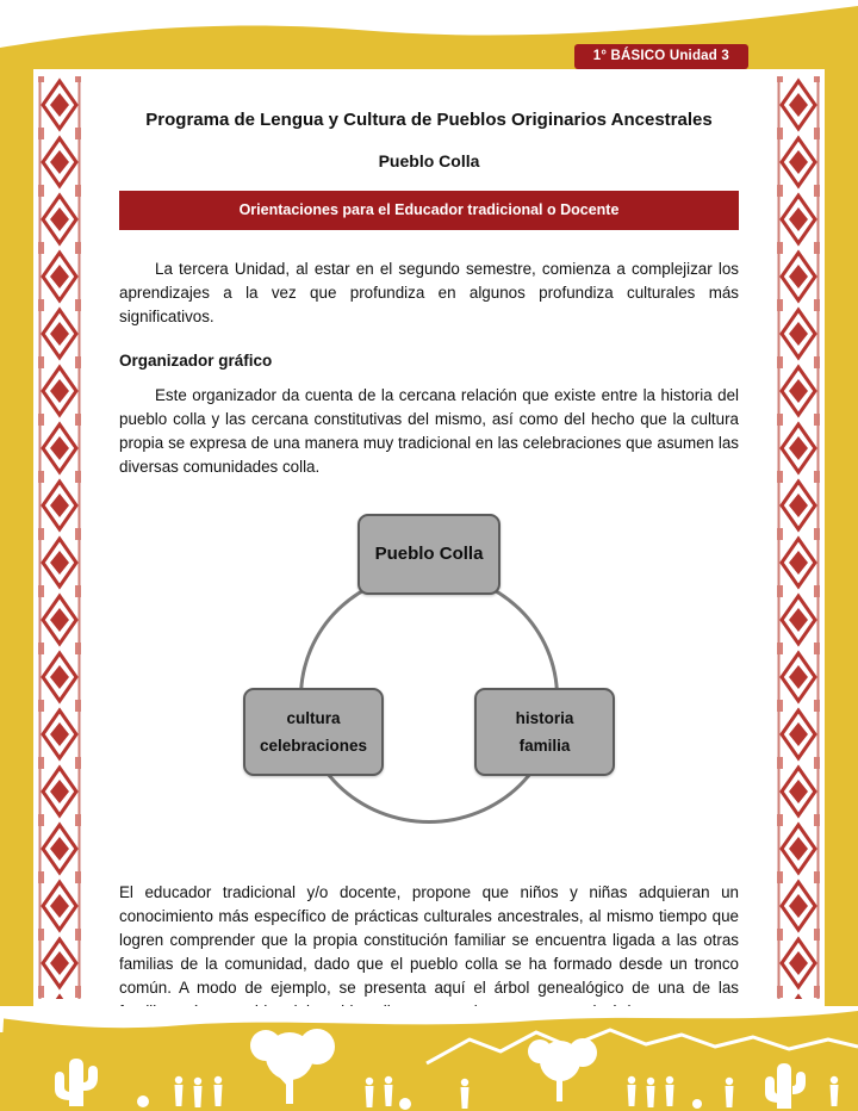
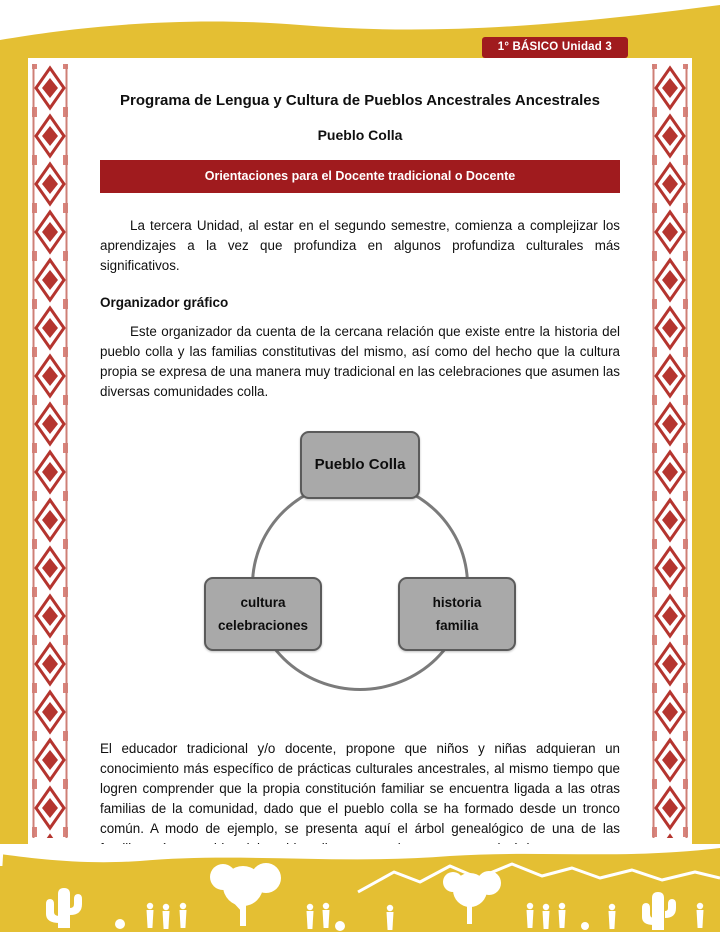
  1° BÁSICO Unidad 3
- Programa de Lengua y Cultura de Pueblos Originarios Ancestrales
+ Programa de Lengua y Cultura de Pueblos Ancestrales Ancestrales
  Pueblo Colla
- Orientaciones para el Educador tradicional o Docente
+ Orientaciones para el Docente tradicional o Docente
  La tercera Unidad, al estar en el segundo semestre, comienza a complejizar los aprendizajes a la vez que profundiza en algunos profundiza culturales más significativos.
  Organizador gráfico
- Este organizador da cuenta de la cercana relación que existe entre la historia del pueblo colla y las cercana constitutivas del mismo, así como del hecho que la cultura propia se expresa de una manera muy tradicional en las celebraciones que asumen las diversas comunidades colla.
+ Este organizador da cuenta de la cercana relación que existe entre la historia del pueblo colla y las familias constitutivas del mismo, así como del hecho que la cultura propia se expresa de una manera muy tradicional en las celebraciones que asumen las diversas comunidades colla.
  Pueblo Colla
  cultura
  celebraciones
  historia
  familia
  El educador tradicional y/o docente, propone que niños y niñas adquieran un conocimiento más específico de prácticas culturales ancestrales, al mismo tiempo que logren comprender que la propia constitución familiar se encuentra ligada a las otras familias de la comunidad, dado que el pueblo colla se ha formado desde un tronco común. A modo de ejemplo, se presenta aquí el árbol genealógico de una de las
